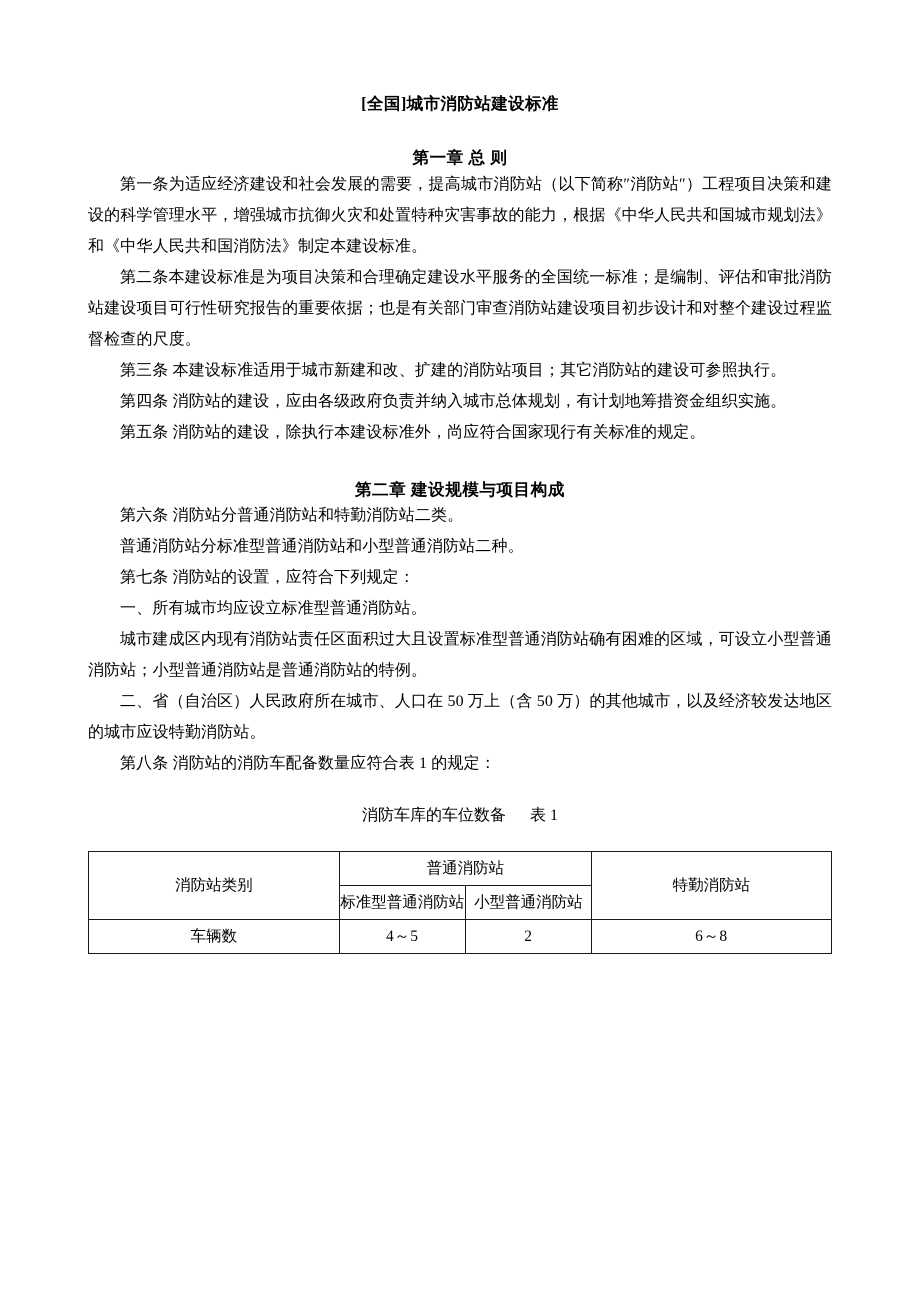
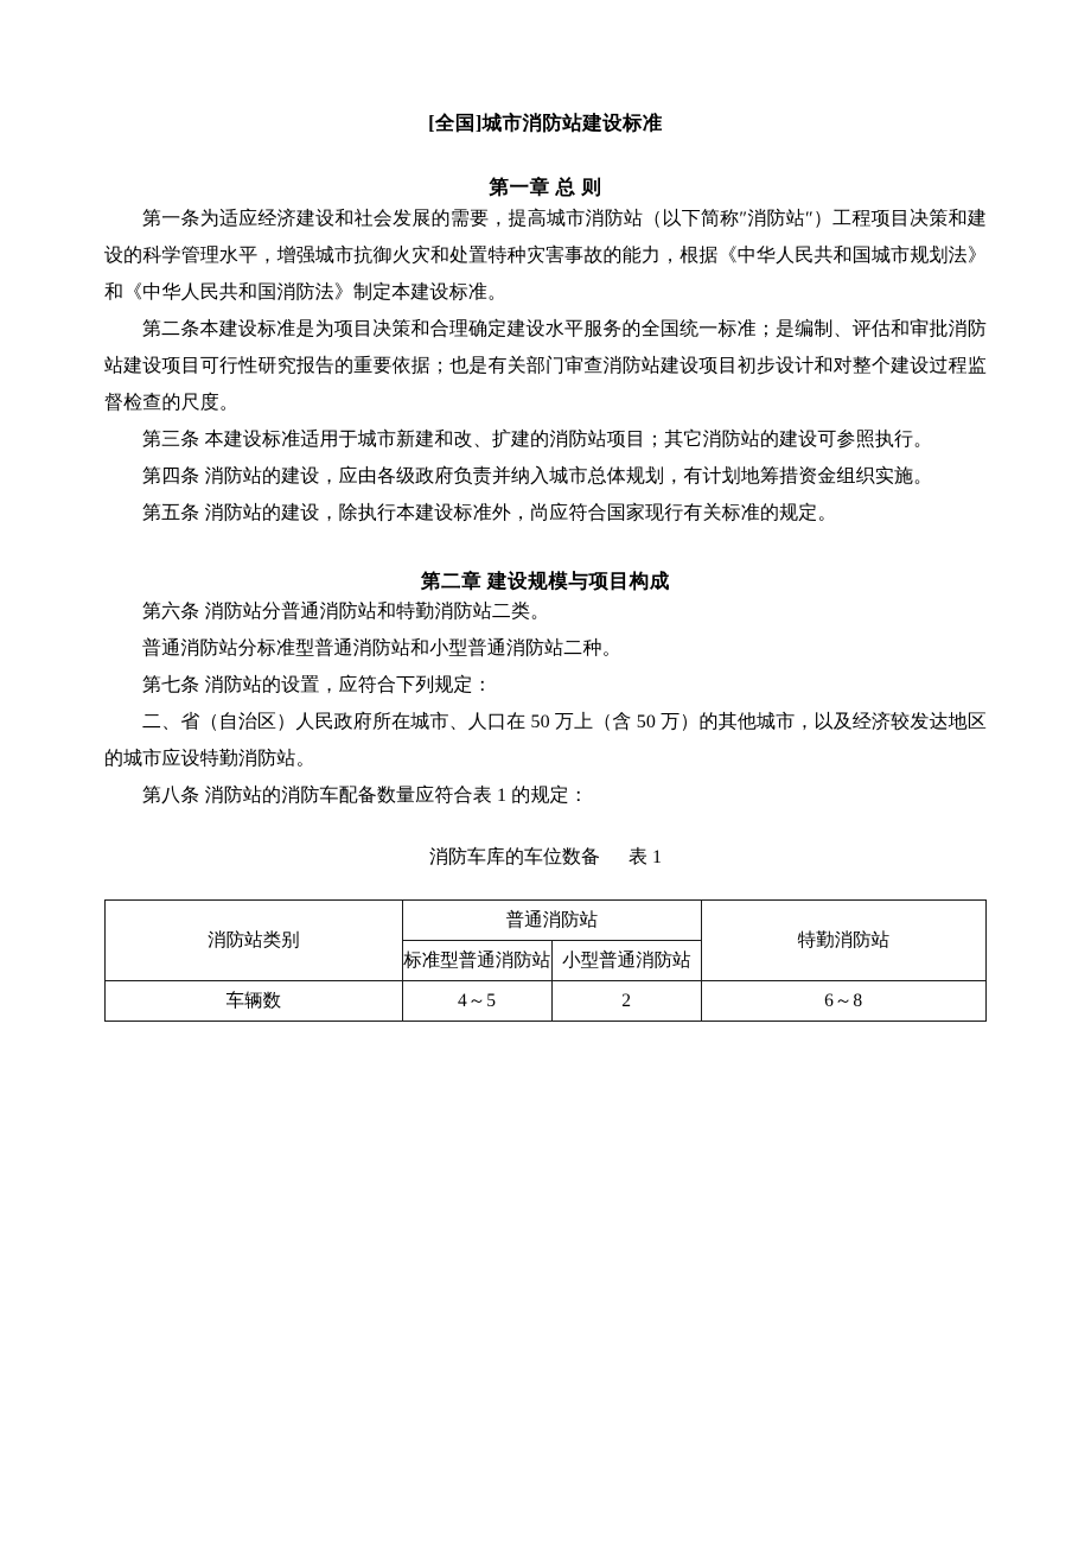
  [全国]城市消防站建设标准
  第一章 总 则
  第一条为适应经济建设和社会发展的需要，提高城市消防站（以下简称″消防站″）工程项目决策和建设的科学管理水平，增强城市抗御火灾和处置特种灾害事故的能力，根据《中华人民共和国城市规划法》和《中华人民共和国消防法》制定本建设标准。
  第二条本建设标准是为项目决策和合理确定建设水平服务的全国统一标准；是编制、评估和审批消防站建设项目可行性研究报告的重要依据；也是有关部门审查消防站建设项目初步设计和对整个建设过程监督检查的尺度。
  第三条 本建设标准适用于城市新建和改、扩建的消防站项目；其它消防站的建设可参照执行。
  第四条 消防站的建设，应由各级政府负责并纳入城市总体规划，有计划地筹措资金组织实施。
  第五条 消防站的建设，除执行本建设标准外，尚应符合国家现行有关标准的规定。
  第二章 建设规模与项目构成
  第六条 消防站分普通消防站和特勤消防站二类。
  普通消防站分标准型普通消防站和小型普通消防站二种。
  第七条 消防站的设置，应符合下列规定：
- 一、所有城市均应设立标准型普通消防站。
- 城市建成区内现有消防站责任区面积过大且设置标准型普通消防站确有困难的区域，可设立小型普通消防站；小型普通消防站是普通消防站的特例。
  二、省（自治区）人民政府所在城市、人口在 50 万上（含 50 万）的其他城市，以及经济较发达地区的城市应设特勤消防站。
  第八条 消防站的消防车配备数量应符合表 1 的规定：
  消防车库的车位数备 表 1
  消防站类别	普通消防站	特勤消防站
  标准型普通消防站	小型普通消防站
  车辆数	4～5	2	6～8
